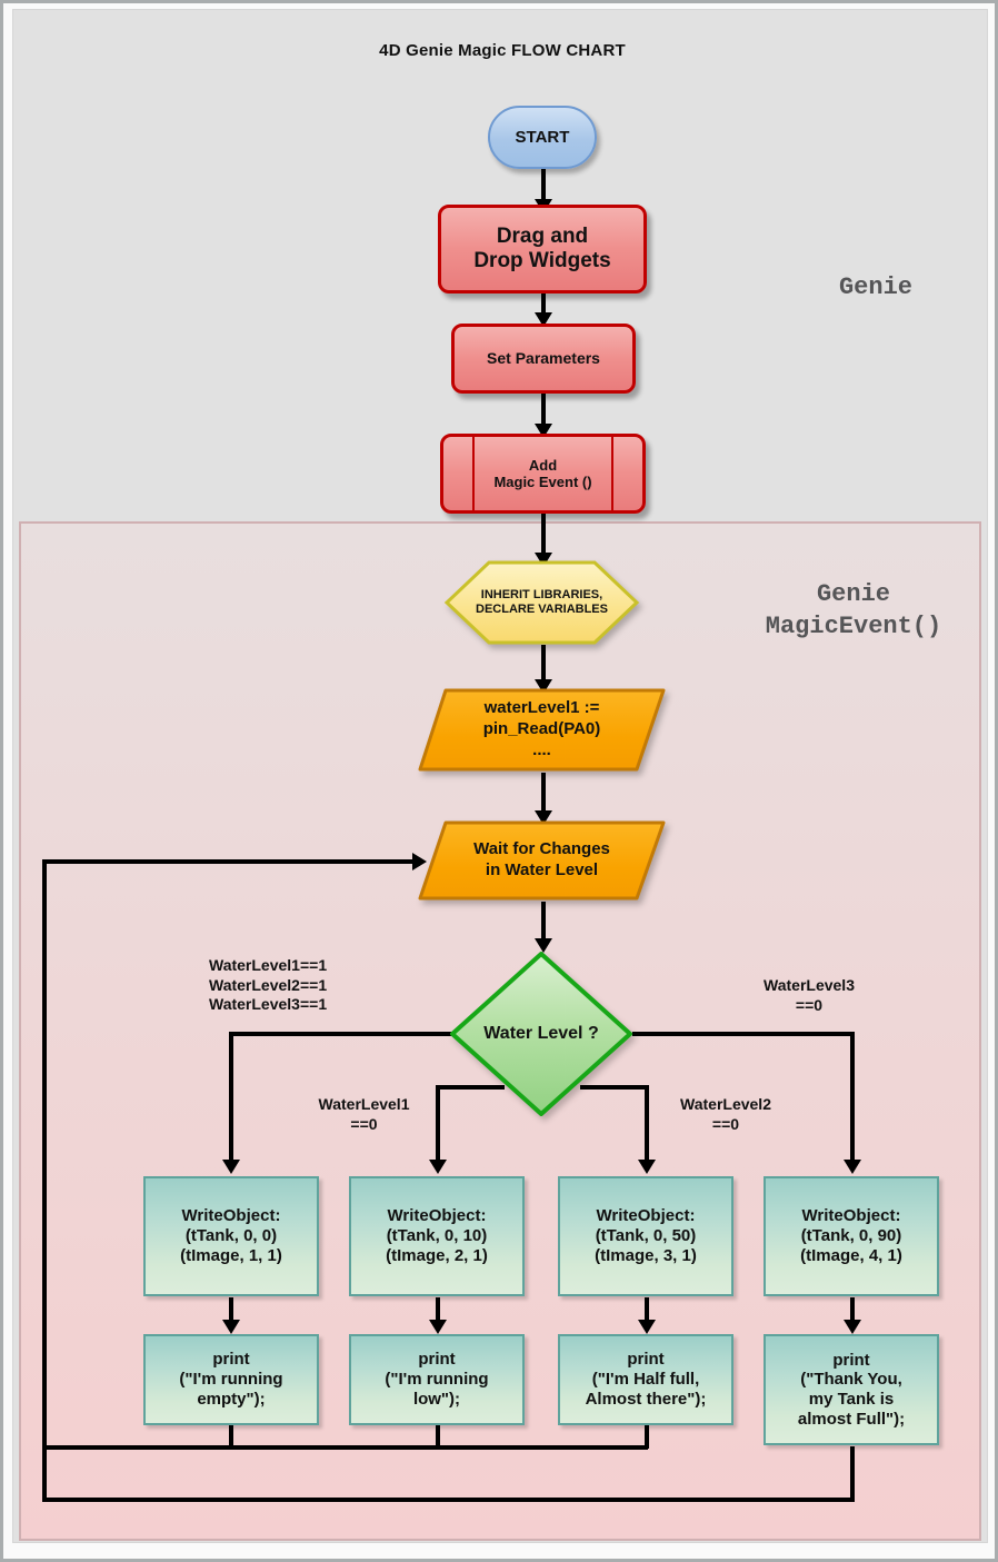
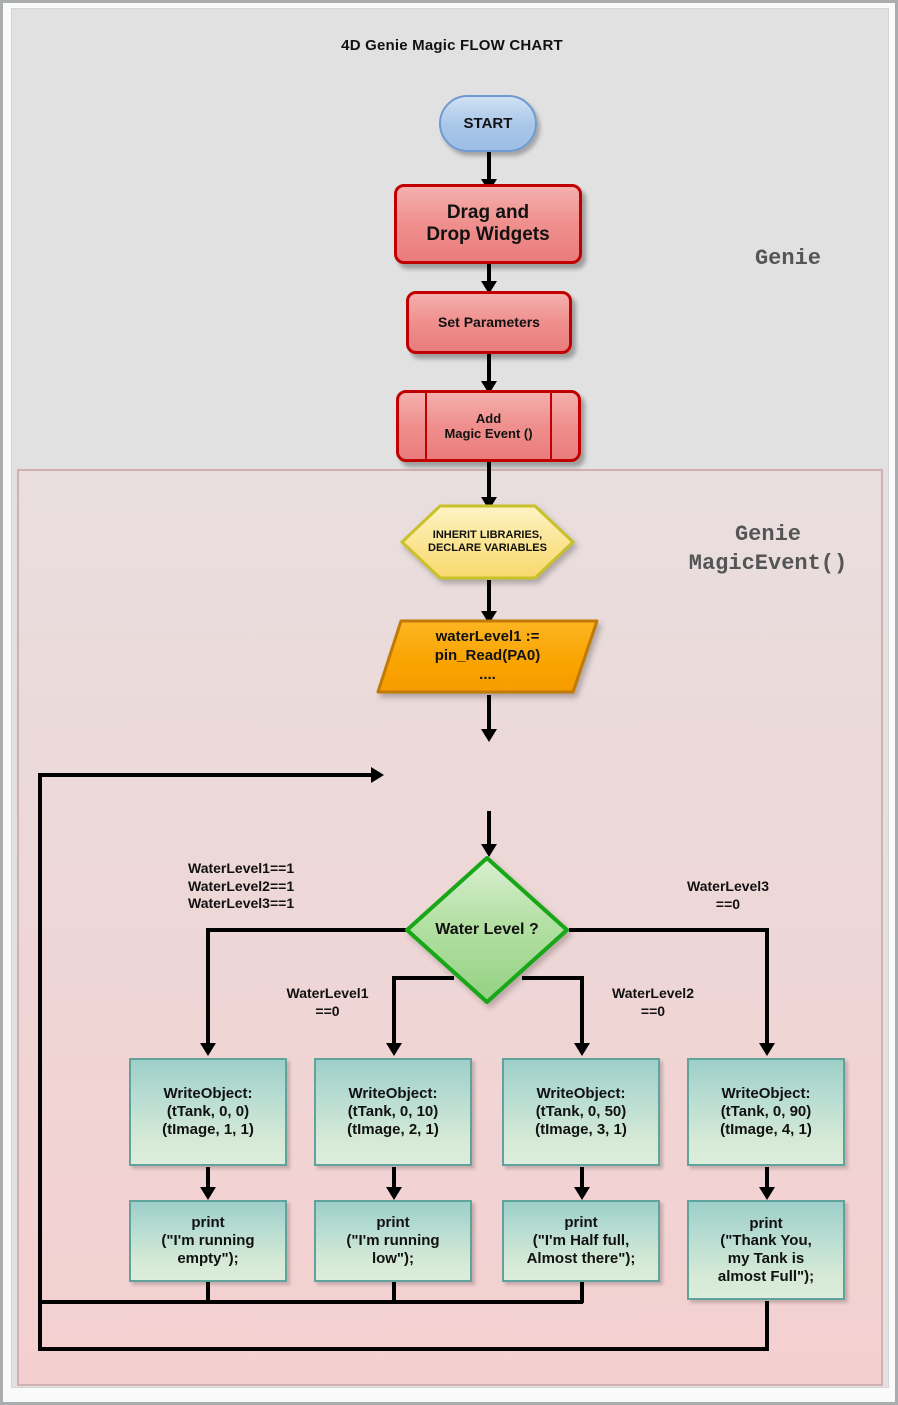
  4D Genie Magic FLOW CHART
  Genie
  Genie
  MagicEvent()
  START
  Drag and
  Drop Widgets
  Set Parameters
  Add
  Magic Event ()
  INHERIT LIBRARIES,
  DECLARE VARIABLES
  waterLevel1 :=
  pin_Read(PA0)
  ....
- Wait for Changes
- in Water Level
  Water Level ?
  WaterLevel1==1
  WaterLevel2==1
  WaterLevel3==1
  WaterLevel1
  ==0
  WaterLevel2
  ==0
  WaterLevel3
  ==0
  WriteObject:
  (tTank, 0, 0)
  (tImage, 1, 1)
  WriteObject:
  (tTank, 0, 10)
  (tImage, 2, 1)
  WriteObject:
  (tTank, 0, 50)
  (tImage, 3, 1)
  WriteObject:
  (tTank, 0, 90)
  (tImage, 4, 1)
  print
  ("I'm running
  empty");
  print
  ("I'm running
  low");
  print
  ("I'm Half full,
  Almost there");
  print
  ("Thank You,
  my Tank is
  almost Full");
